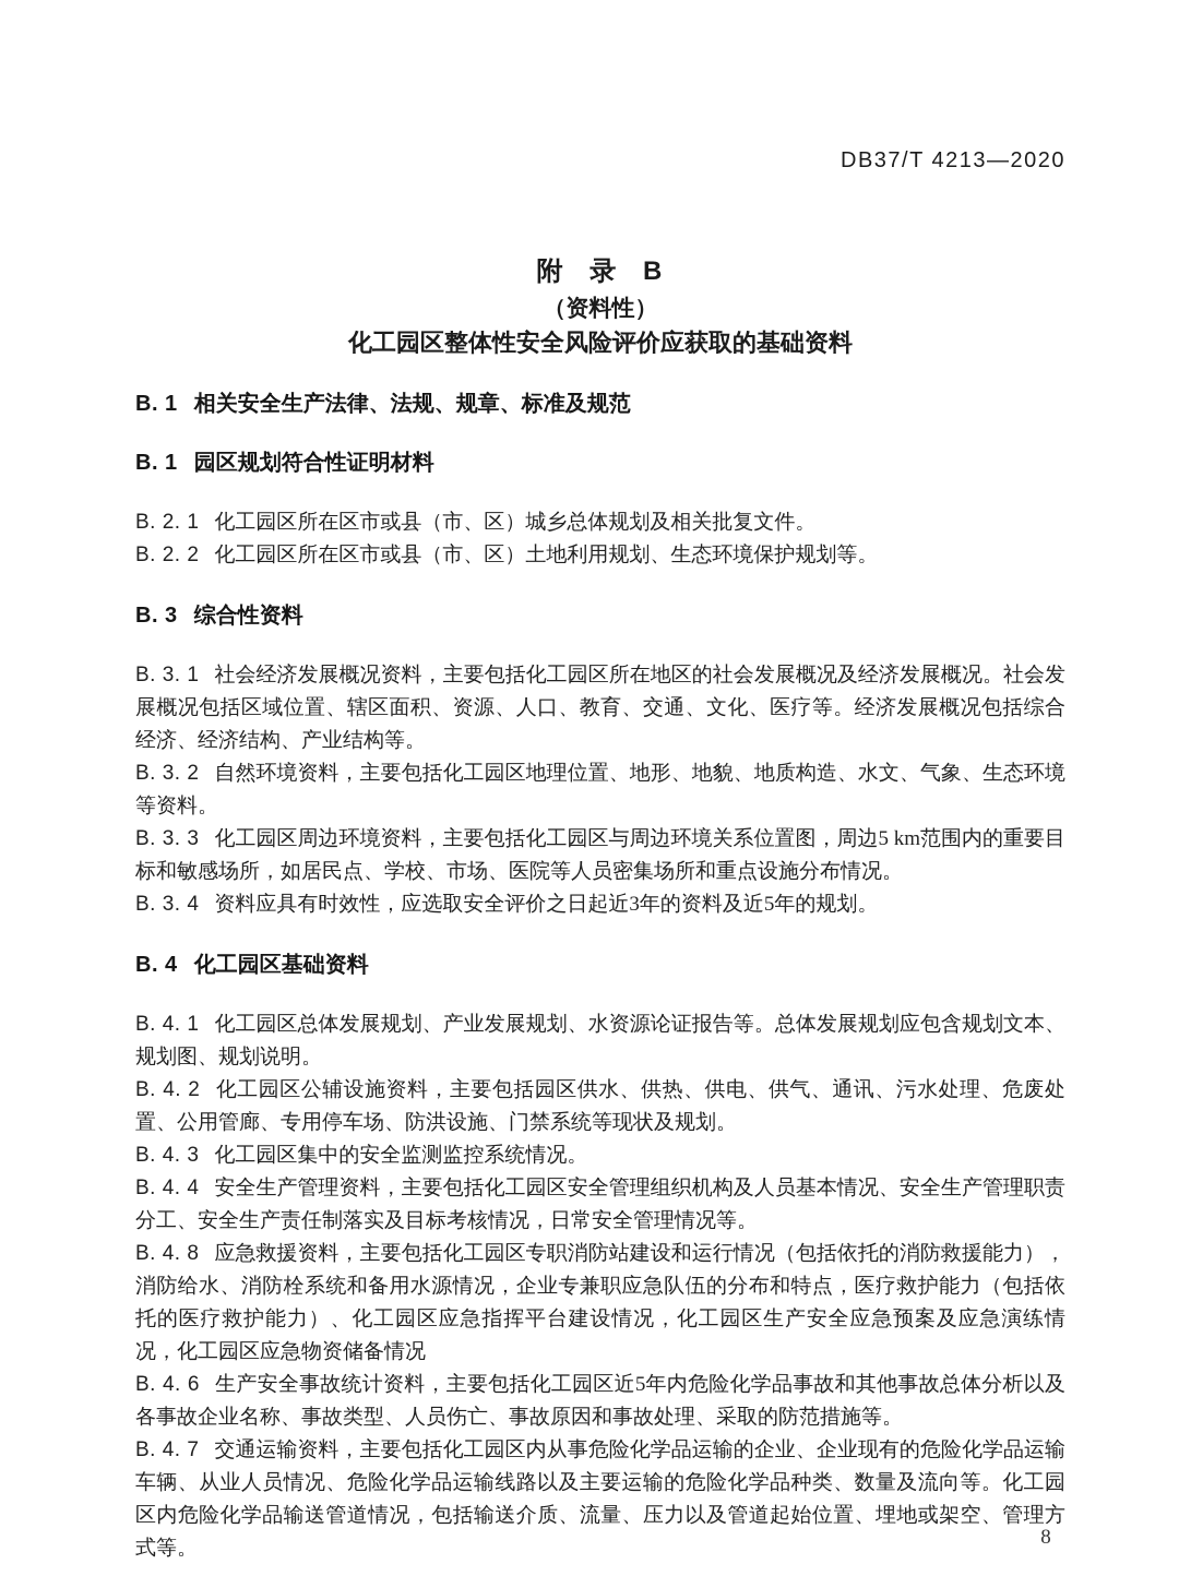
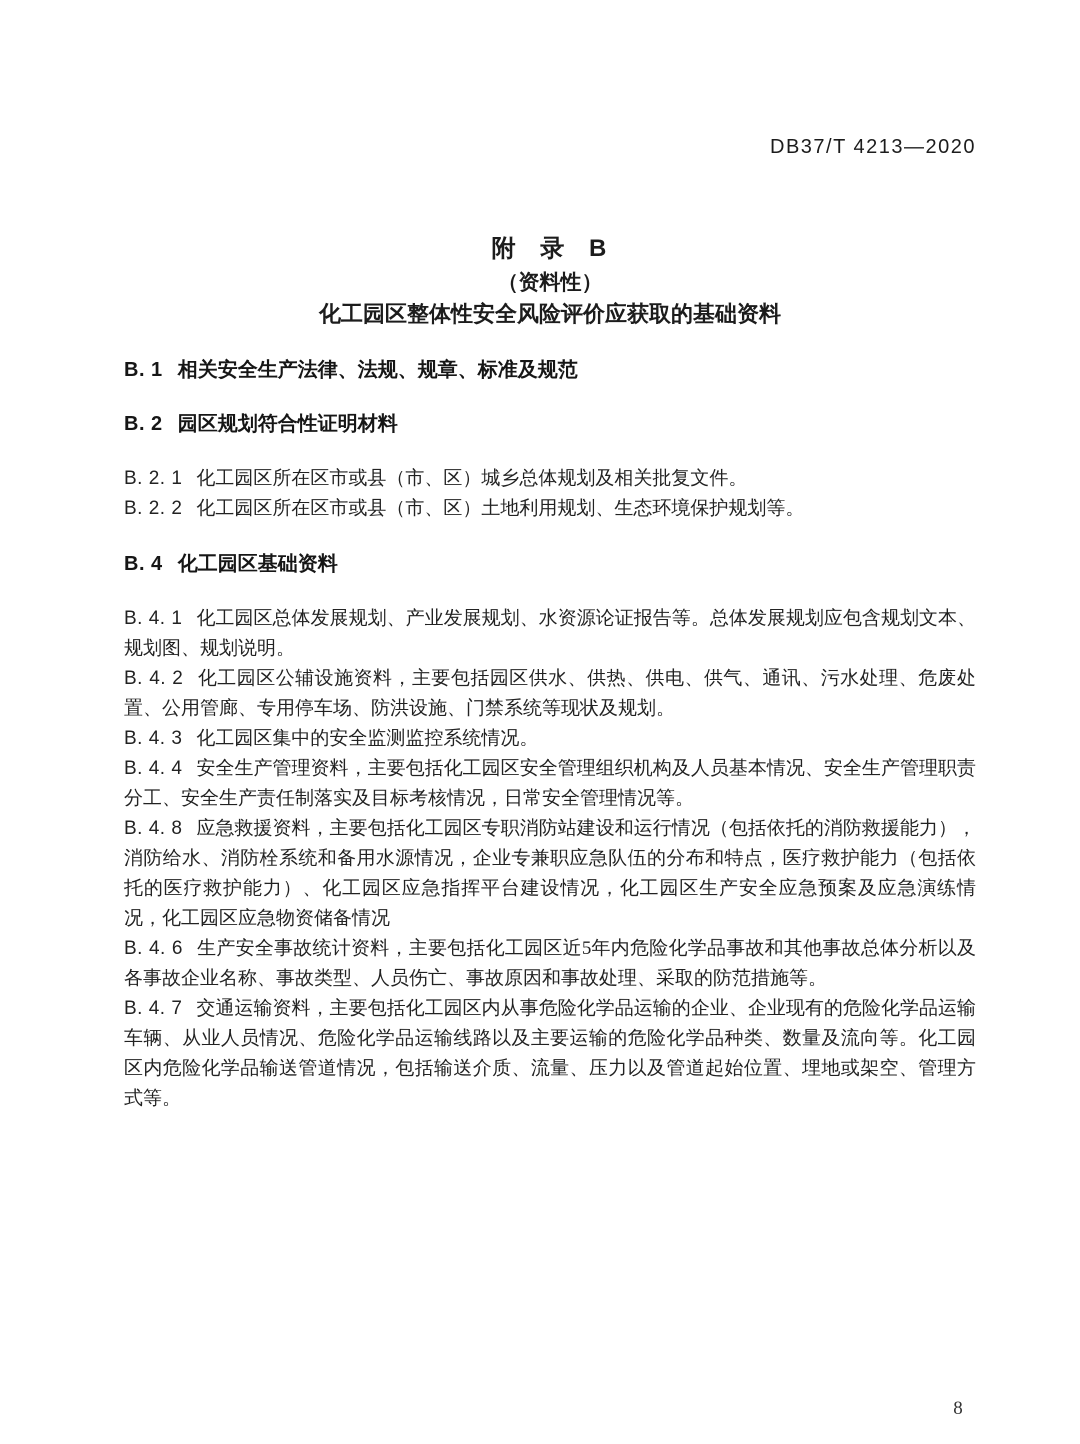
  DB37/T 4213—2020
  附 录 B
  （资料性）
  化工园区整体性安全风险评价应获取的基础资料
  B. 1 相关安全生产法律、法规、规章、标准及规范
- B. 1 园区规划符合性证明材料
+ B. 2 园区规划符合性证明材料
  B. 2. 1 化工园区所在区市或县（市、区）城乡总体规划及相关批复文件。
  B. 2. 2 化工园区所在区市或县（市、区）土地利用规划、生态环境保护规划等。
- B. 3 综合性资料
- B. 3. 1 社会经济发展概况资料，主要包括化工园区所在地区的社会发展概况及经济发展概况。社会发展概况包括区域位置、辖区面积、资源、人口、教育、交通、文化、医疗等。经济发展概况包括综合经济、经济结构、产业结构等。
- B. 3. 2 自然环境资料，主要包括化工园区地理位置、地形、地貌、地质构造、水文、气象、生态环境等资料。
- B. 3. 3 化工园区周边环境资料，主要包括化工园区与周边环境关系位置图，周边5 km范围内的重要目标和敏感场所，如居民点、学校、市场、医院等人员密集场所和重点设施分布情况。
- B. 3. 4 资料应具有时效性，应选取安全评价之日起近3年的资料及近5年的规划。
  B. 4 化工园区基础资料
  B. 4. 1 化工园区总体发展规划、产业发展规划、水资源论证报告等。总体发展规划应包含规划文本、规划图、规划说明。
  B. 4. 2 化工园区公辅设施资料，主要包括园区供水、供热、供电、供气、通讯、污水处理、危废处置、公用管廊、专用停车场、防洪设施、门禁系统等现状及规划。
  B. 4. 3 化工园区集中的安全监测监控系统情况。
  B. 4. 4 安全生产管理资料，主要包括化工园区安全管理组织机构及人员基本情况、安全生产管理职责分工、安全生产责任制落实及目标考核情况，日常安全管理情况等。
  B. 4. 8 应急救援资料，主要包括化工园区专职消防站建设和运行情况（包括依托的消防救援能力），消防给水、消防栓系统和备用水源情况，企业专兼职应急队伍的分布和特点，医疗救护能力（包括依托的医疗救护能力）、化工园区应急指挥平台建设情况，化工园区生产安全应急预案及应急演练情况，化工园区应急物资储备情况
  B. 4. 6 生产安全事故统计资料，主要包括化工园区近5年内危险化学品事故和其他事故总体分析以及各事故企业名称、事故类型、人员伤亡、事故原因和事故处理、采取的防范措施等。
  B. 4. 7 交通运输资料，主要包括化工园区内从事危险化学品运输的企业、企业现有的危险化学品运输车辆、从业人员情况、危险化学品运输线路以及主要运输的危险化学品种类、数量及流向等。化工园区内危险化学品输送管道情况，包括输送介质、流量、压力以及管道起始位置、埋地或架空、管理方式等。
  8
